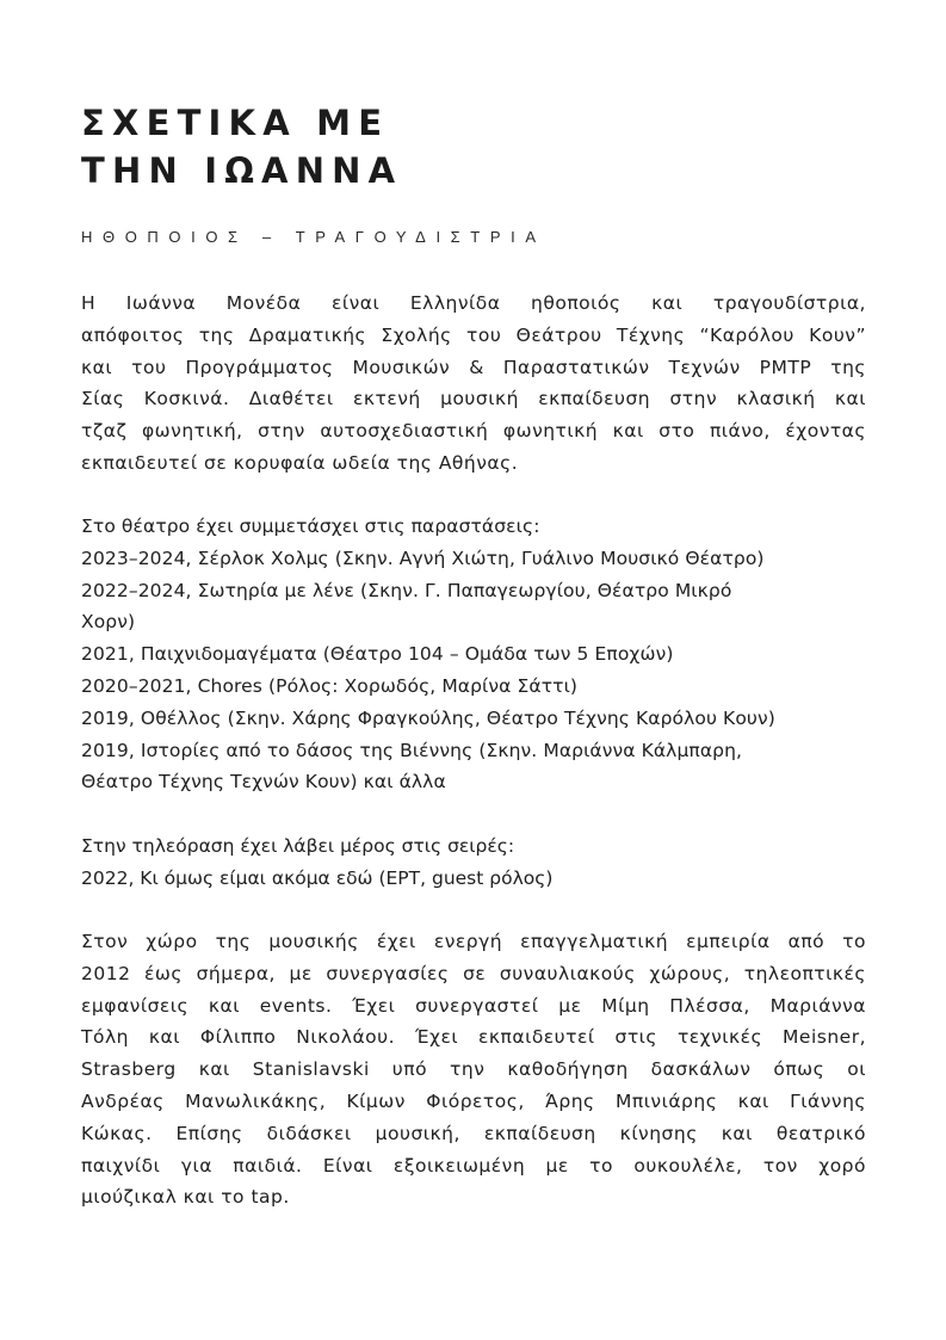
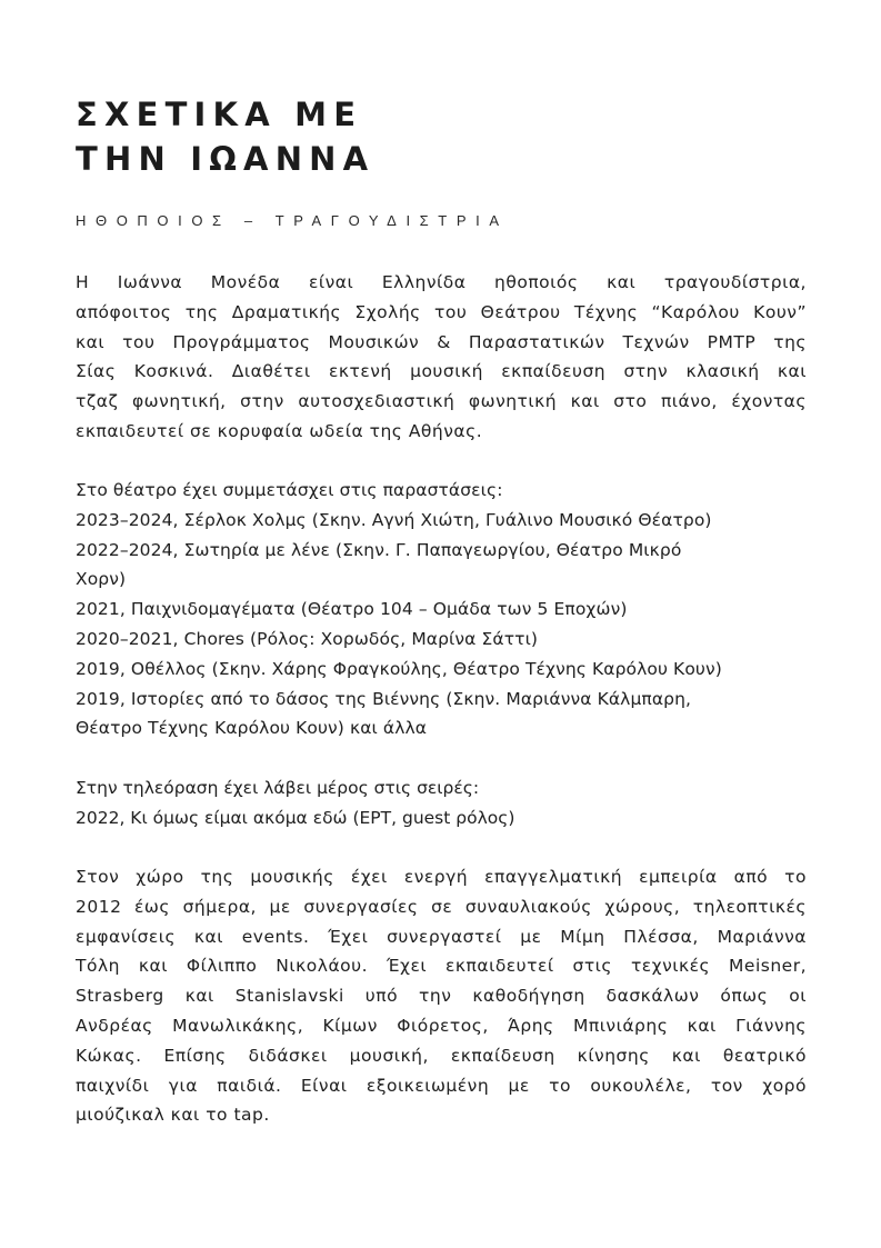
  ΣΧΕΤΙΚΑ ΜΕ
  ΤΗΝ ΙΩΑΝΝΑ
  ΗΘΟΠΟΙΟΣ – ΤΡΑΓΟΥΔΙΣΤΡΙΑ
  Η Ιωάννα Μονέδα είναι Ελληνίδα ηθοποιός και τραγουδίστρια,
  απόφοιτος της Δραματικής Σχολής του Θεάτρου Τέχνης “Καρόλου Κουν”
  και του Προγράμματος Μουσικών & Παραστατικών Τεχνών PMTP της
  Σίας Κοσκινά. Διαθέτει εκτενή μουσική εκπαίδευση στην κλασική και
  τζαζ φωνητική, στην αυτοσχεδιαστική φωνητική και στο πιάνο, έχοντας
  εκπαιδευτεί σε κορυφαία ωδεία της Αθήνας.
  Στο θέατρο έχει συμμετάσχει στις παραστάσεις:
  2023–2024, Σέρλοκ Χολμς (Σκην. Αγνή Χιώτη, Γυάλινο Μουσικό Θέατρο)
  2022–2024, Σωτηρία με λένε (Σκην. Γ. Παπαγεωργίου, Θέατρο Μικρό
  Χορν)
  2021, Παιχνιδομαγέματα (Θέατρο 104 – Ομάδα των 5 Εποχών)
  2020–2021, Chores (Ρόλος: Χορωδός, Μαρίνα Σάττι)
  2019, Οθέλλος (Σκην. Χάρης Φραγκούλης, Θέατρο Τέχνης Καρόλου Κουν)
  2019, Ιστορίες από το δάσος της Βιέννης (Σκην. Μαριάννα Κάλμπαρη,
- Θέατρο Τέχνης Τεχνών Κουν) και άλλα
+ Θέατρο Τέχνης Καρόλου Κουν) και άλλα
  Στην τηλεόραση έχει λάβει μέρος στις σειρές:
  2022, Κι όμως είμαι ακόμα εδώ (ΕΡΤ, guest ρόλος)
  Στον χώρο της μουσικής έχει ενεργή επαγγελματική εμπειρία από το
  2012 έως σήμερα, με συνεργασίες σε συναυλιακούς χώρους, τηλεοπτικές
  εμφανίσεις και events. Έχει συνεργαστεί με Μίμη Πλέσσα, Μαριάννα
  Τόλη και Φίλιππο Νικολάου. Έχει εκπαιδευτεί στις τεχνικές Meisner,
  Strasberg και Stanislavski υπό την καθοδήγηση δασκάλων όπως οι
  Ανδρέας Μανωλικάκης, Κίμων Φιόρετος, Άρης Μπινιάρης και Γιάννης
  Κώκας. Επίσης διδάσκει μουσική, εκπαίδευση κίνησης και θεατρικό
  παιχνίδι για παιδιά. Είναι εξοικειωμένη με το ουκουλέλε, τον χορό
  μιούζικαλ και το tap.
